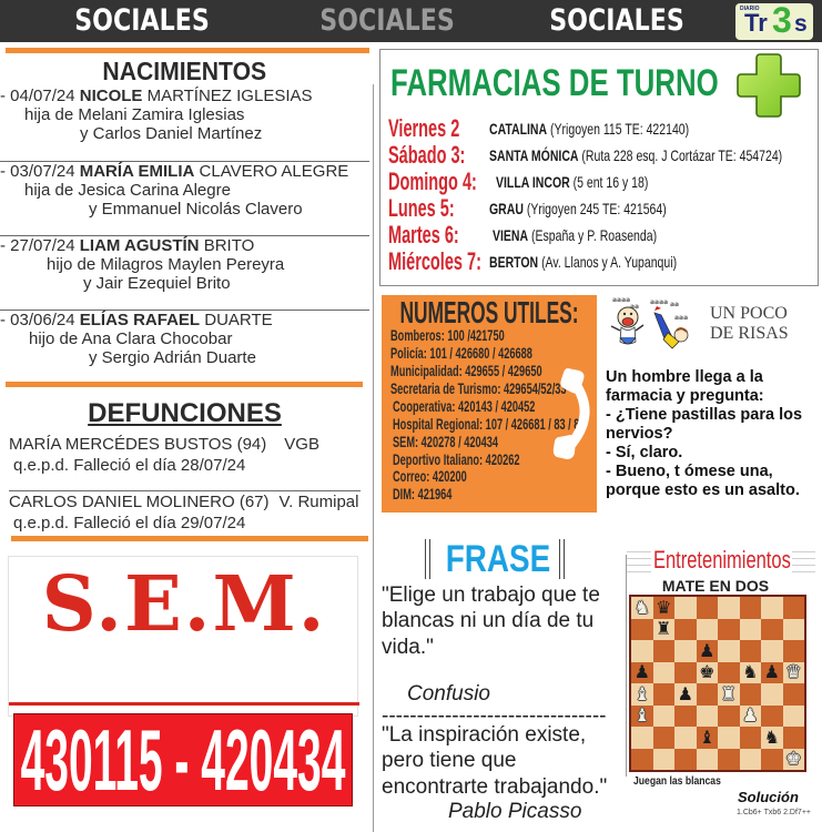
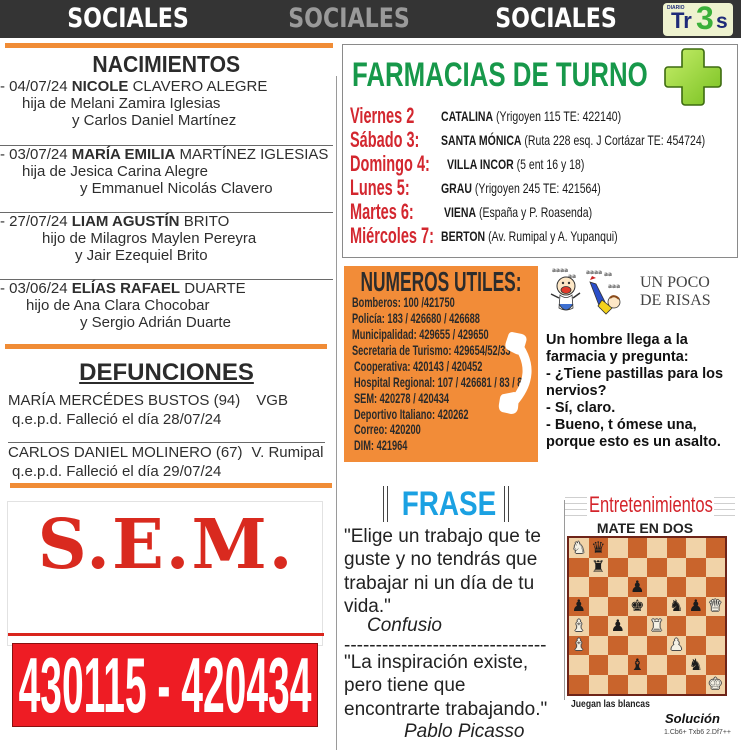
  SOCIALES
  SOCIALES
  SOCIALES
  Tr
  3
  s
  NACIMIENTOS
- - 04/07/24 NICOLE MARTÍNEZ IGLESIAS
+ - 04/07/24 NICOLE CLAVERO ALEGRE
  hija de Melani Zamira Iglesias
  y Carlos Daniel Martínez
- - 03/07/24 MARÍA EMILIA CLAVERO ALEGRE
+ - 03/07/24 MARÍA EMILIA MARTÍNEZ IGLESIAS
  hija de Jesica Carina Alegre
  y Emmanuel Nicolás Clavero
  - 27/07/24 LIAM AGUSTÍN BRITO
  hijo de Milagros Maylen Pereyra
  y Jair Ezequiel Brito
  - 03/06/24 ELÍAS RAFAEL DUARTE
  hijo de Ana Clara Chocobar
  y Sergio Adrián Duarte
  DEFUNCIONES
  MARÍA MERCÉDES BUSTOS (94) VGB
  q.e.p.d. Falleció el día 28/07/24
  CARLOS DANIEL MOLINERO (67) V. Rumipal
  q.e.p.d. Falleció el día 29/07/24
  S.E.M.
  430115 - 420434
  FARMACIAS DE TURNO
  Viernes 2
  CATALINA (Yrigoyen 115 TE: 422140)
  Sábado 3:
  SANTA MÓNICA (Ruta 228 esq. J Cortázar TE: 454724)
  Domingo 4:
  VILLA INCOR (5 ent 16 y 18)
  Lunes 5:
  GRAU (Yrigoyen 245 TE: 421564)
  Martes 6:
  VIENA (España y P. Roasenda)
  Miércoles 7:
- BERTON (Av. Llanos y A. Yupanqui)
+ BERTON (Av. Rumipal y A. Yupanqui)
  NUMEROS UTILES:
  Bomberos: 100 /421750
- Policía: 101 / 426680 / 426688
+ Policía: 183 / 426680 / 426688
  Municipalidad: 429655 / 429650
  Secretaria de Turismo: 429654/52/33
  Cooperativa: 420143 / 420452
  Hospital Regional: 107 / 426681 / 83 / 8
  SEM: 420278 / 420434
  Deportivo Italiano: 420262
  Correo: 420200
  DIM: 421964
  UN POCO
  DE RISAS
  Un hombre llega a la
  farmacia y pregunta:
  - ¿Tiene pastillas para los
  nervios?
  - Sí, claro.
  - Bueno, t ómese una,
  porque esto es un asalto.
  FRASE
  "Elige un trabajo que te
+ guste y no tendrás que
- blancas ni un día de tu
+ trabajar ni un día de tu
  vida."
  Confusio
  --------------------------------
  "La inspiración existe,
  pero tiene que
  encontrarte trabajando."
  Pablo Picasso
  Entretenimientos
  MATE EN DOS
  ♞
  ♛
  ♜
  ♟
  ♟
  ♚
  ♞
  ♟
  ♛
  ♝
  ♟
  ♜
  ♝
  ♟
  ♝
  ♞
  ♚
  Juegan las blancas
  Solución
